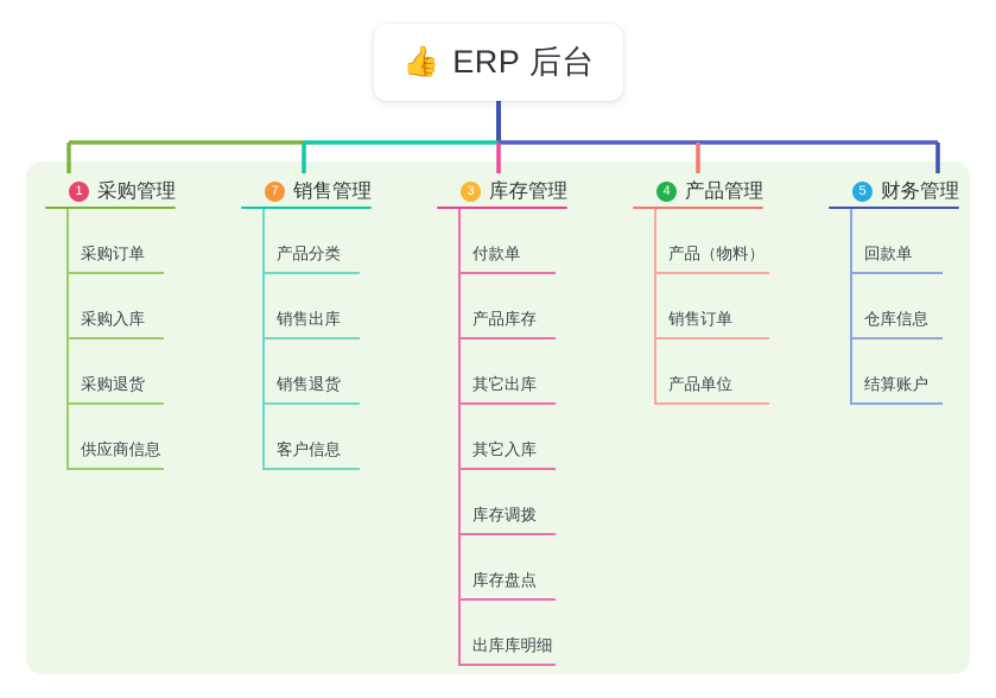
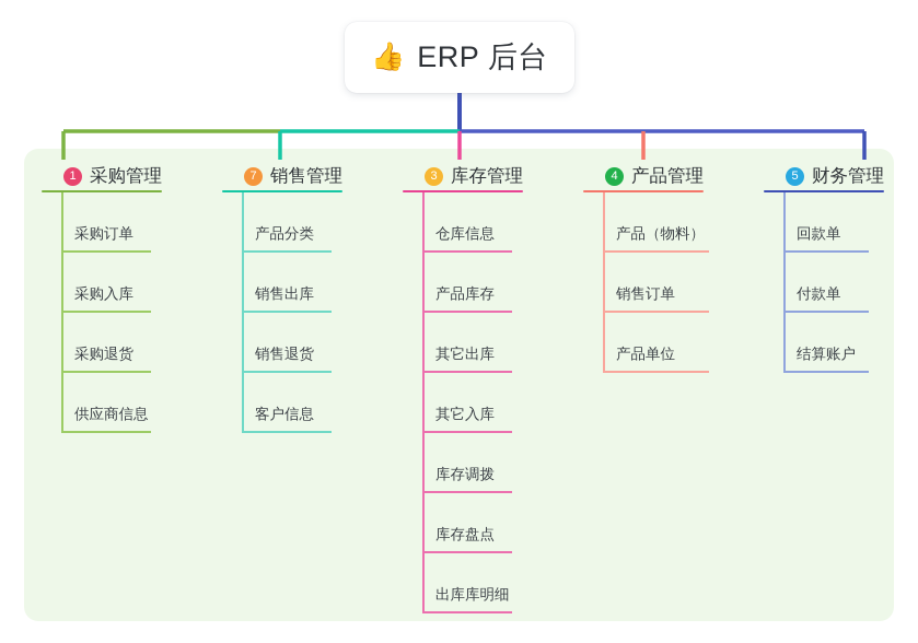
  👍
  ERP 后台
  1
  采购管理
  采购订单
  采购入库
  采购退货
  供应商信息
  7
  销售管理
  产品分类
  销售出库
  销售退货
  客户信息
  3
  库存管理
- 付款单
+ 仓库信息
  产品库存
  其它出库
  其它入库
  库存调拨
  库存盘点
  出库库明细
  4
  产品管理
  产品（物料）
  销售订单
  产品单位
  5
  财务管理
  回款单
- 仓库信息
+ 付款单
  结算账户
